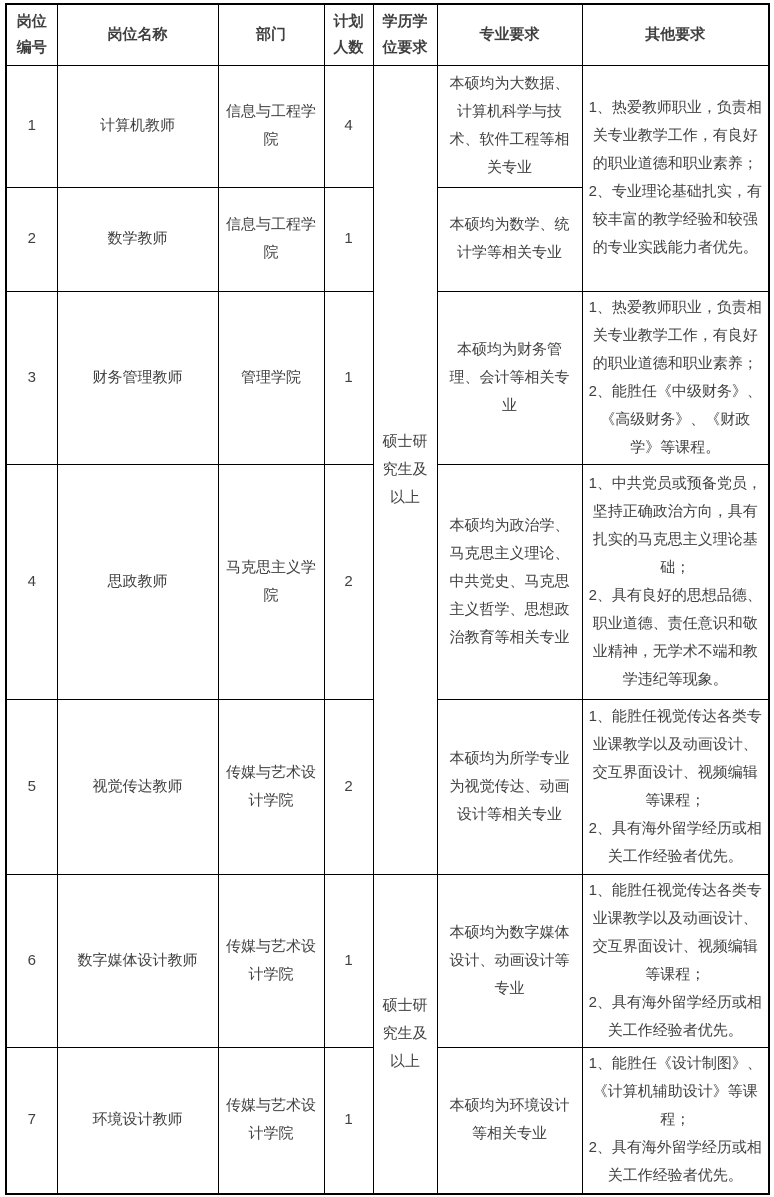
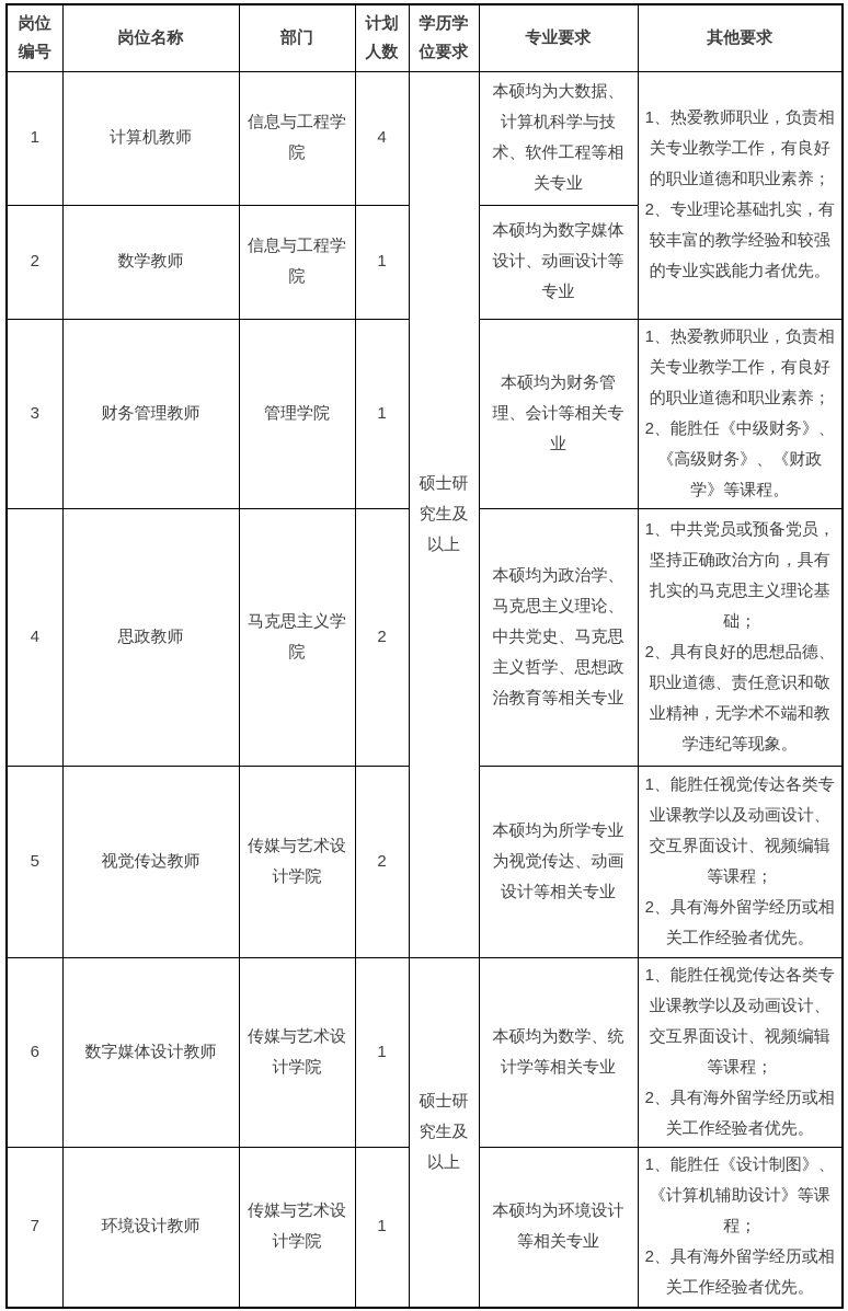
  岗位编号	岗位名称	部门	计划人数	学历学位要求	专业要求	其他要求
  1	计算机教师	信息与工程学院	4	硕士研究生及以上	本硕均为大数据、计算机科学与技术、软件工程等相关专业	1、热爱教师职业，负责相关专业教学工作，有良好的职业道德和职业素养； 2、专业理论基础扎实，有较丰富的教学经验和较强的专业实践能力者优先。
- 2	数学教师	信息与工程学院	1	本硕均为数学、统计学等相关专业
+ 2	数学教师	信息与工程学院	1	本硕均为数字媒体设计、动画设计等专业
  3	财务管理教师	管理学院	1	本硕均为财务管理、会计等相关专业	1、热爱教师职业，负责相关专业教学工作，有良好的职业道德和职业素养； 2、能胜任《中级财务》、《高级财务》、《财政学》等课程。
  4	思政教师	马克思主义学院	2	本硕均为政治学、马克思主义理论、中共党史、马克思主义哲学、思想政治教育等相关专业	1、中共党员或预备党员，坚持正确政治方向，具有扎实的马克思主义理论基础； 2、具有良好的思想品德、职业道德、责任意识和敬业精神，无学术不端和教学违纪等现象。
  5	视觉传达教师	传媒与艺术设计学院	2	本硕均为所学专业为视觉传达、动画设计等相关专业	1、能胜任视觉传达各类专业课教学以及动画设计、交互界面设计、视频编辑等课程； 2、具有海外留学经历或相关工作经验者优先。
- 6	数字媒体设计教师	传媒与艺术设计学院	1	硕士研究生及以上	本硕均为数字媒体设计、动画设计等专业	1、能胜任视觉传达各类专业课教学以及动画设计、交互界面设计、视频编辑等课程； 2、具有海外留学经历或相关工作经验者优先。
+ 6	数字媒体设计教师	传媒与艺术设计学院	1	硕士研究生及以上	本硕均为数学、统计学等相关专业	1、能胜任视觉传达各类专业课教学以及动画设计、交互界面设计、视频编辑等课程； 2、具有海外留学经历或相关工作经验者优先。
  7	环境设计教师	传媒与艺术设计学院	1	本硕均为环境设计等相关专业	1、能胜任《设计制图》、《计算机辅助设计》等课程； 2、具有海外留学经历或相关工作经验者优先。
